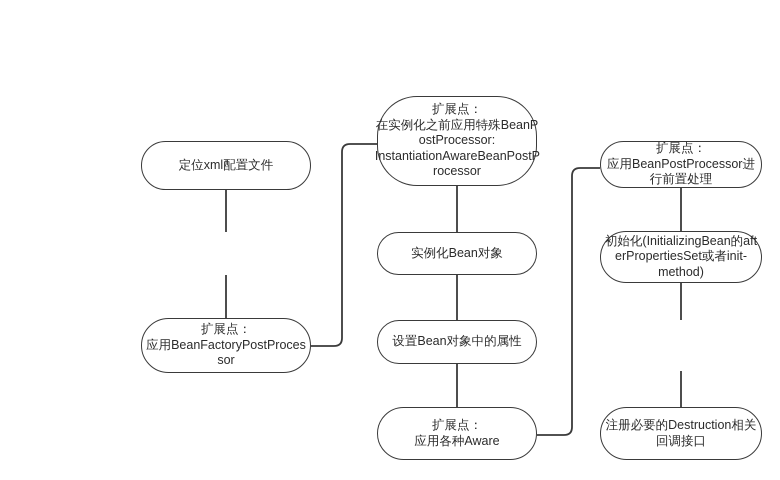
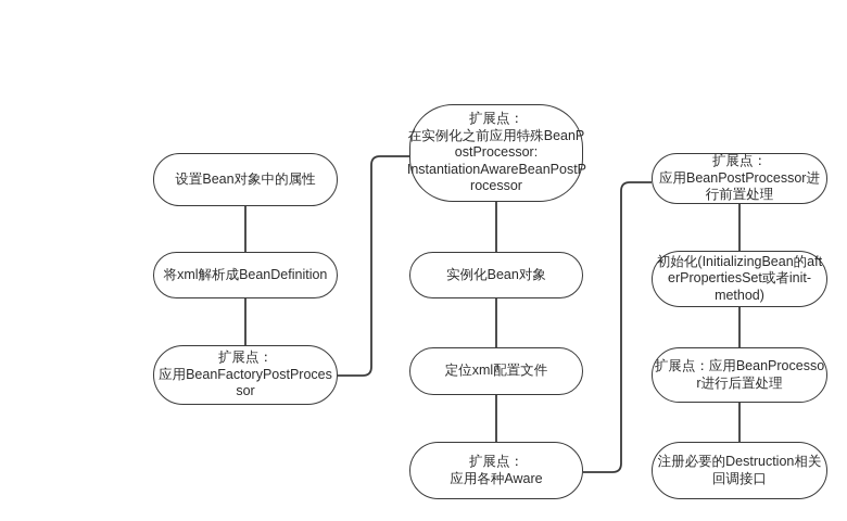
- 定位xml配置文件
+ 设置Bean对象中的属性
+ 将xml解析成BeanDefinition
  扩展点：
  应用BeanFactoryPostProces
  sor
  扩展点：
  在实例化之前应用特殊BeanP
  ostProcessor:
  InstantiationAwareBeanPostP
  rocessor
  实例化Bean对象
- 设置Bean对象中的属性
+ 定位xml配置文件
  扩展点：
  应用各种Aware
  扩展点：
  应用BeanPostProcessor进
  行前置处理
  初始化(InitializingBean的aft
  erPropertiesSet或者init-
  method)
+ 扩展点：应用BeanProcesso
+ r进行后置处理
  注册必要的Destruction相关
  回调接口
